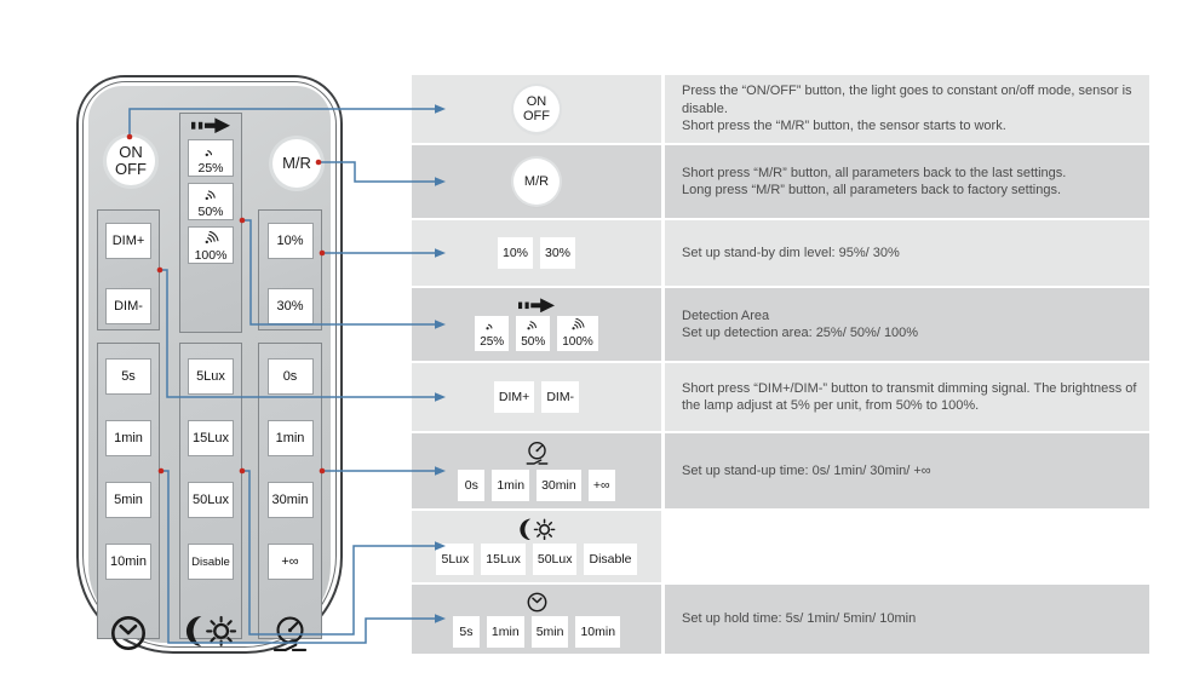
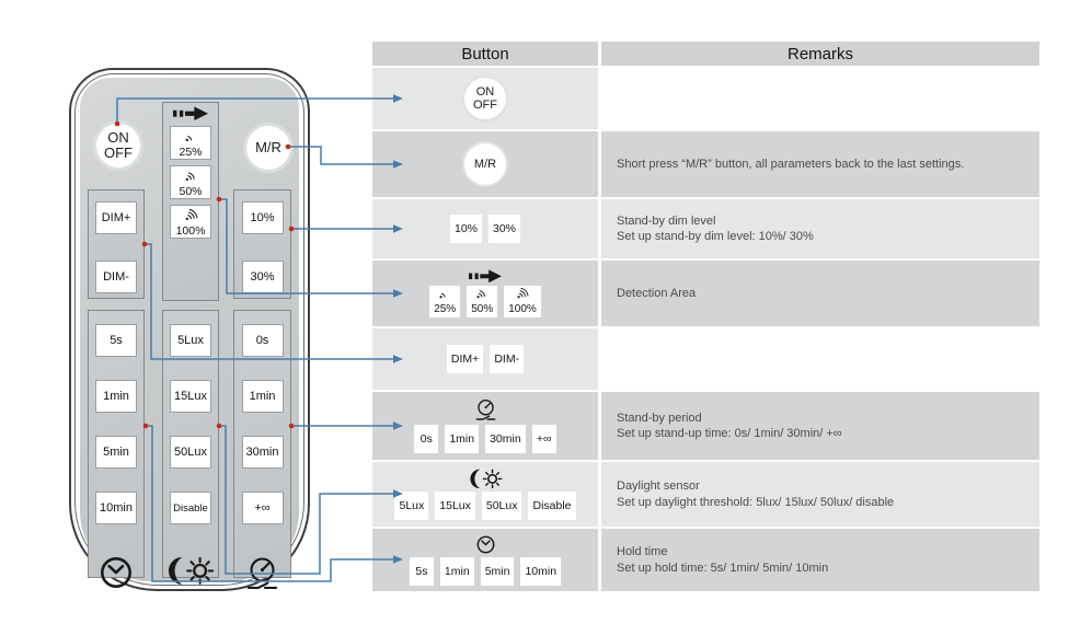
  ON
  OFF
  M/R
  25%
  50%
  100%
  DIM+
  DIM-
  10%
  30%
  5s
  1min
  5min
  10min
  5Lux
  15Lux
  50Lux
  Disable
  0s
  1min
  30min
  +∞
+ Button
+ Remarks
  ON
  OFF
- Press the “ON/OFF” button, the light goes to constant on/off mode, sensor is disable.
- Short press the “M/R” button, the sensor starts to work.
  M/R
  Short press “M/R” button, all parameters back to the last settings.
- Long press “M/R” button, all parameters back to factory settings.
  10%
  30%
+ Stand-by dim level
- Set up stand-by dim level: 95%/ 30%
+ Set up stand-by dim level: 10%/ 30%
  25%
  50%
  100%
  Detection Area
- Set up detection area: 25%/ 50%/ 100%
  DIM+
  DIM-
- Short press “DIM+/DIM-” button to transmit dimming signal. The brightness of the lamp adjust at 5% per unit, from 50% to 100%.
  0s
  1min
  30min
  +∞
+ Stand-by period
  Set up stand-up time: 0s/ 1min/ 30min/ +∞
  5Lux
  15Lux
  50Lux
  Disable
+ Daylight sensor
+ Set up daylight threshold: 5lux/ 15lux/ 50lux/ disable
  5s
  1min
  5min
  10min
+ Hold time
  Set up hold time: 5s/ 1min/ 5min/ 10min
